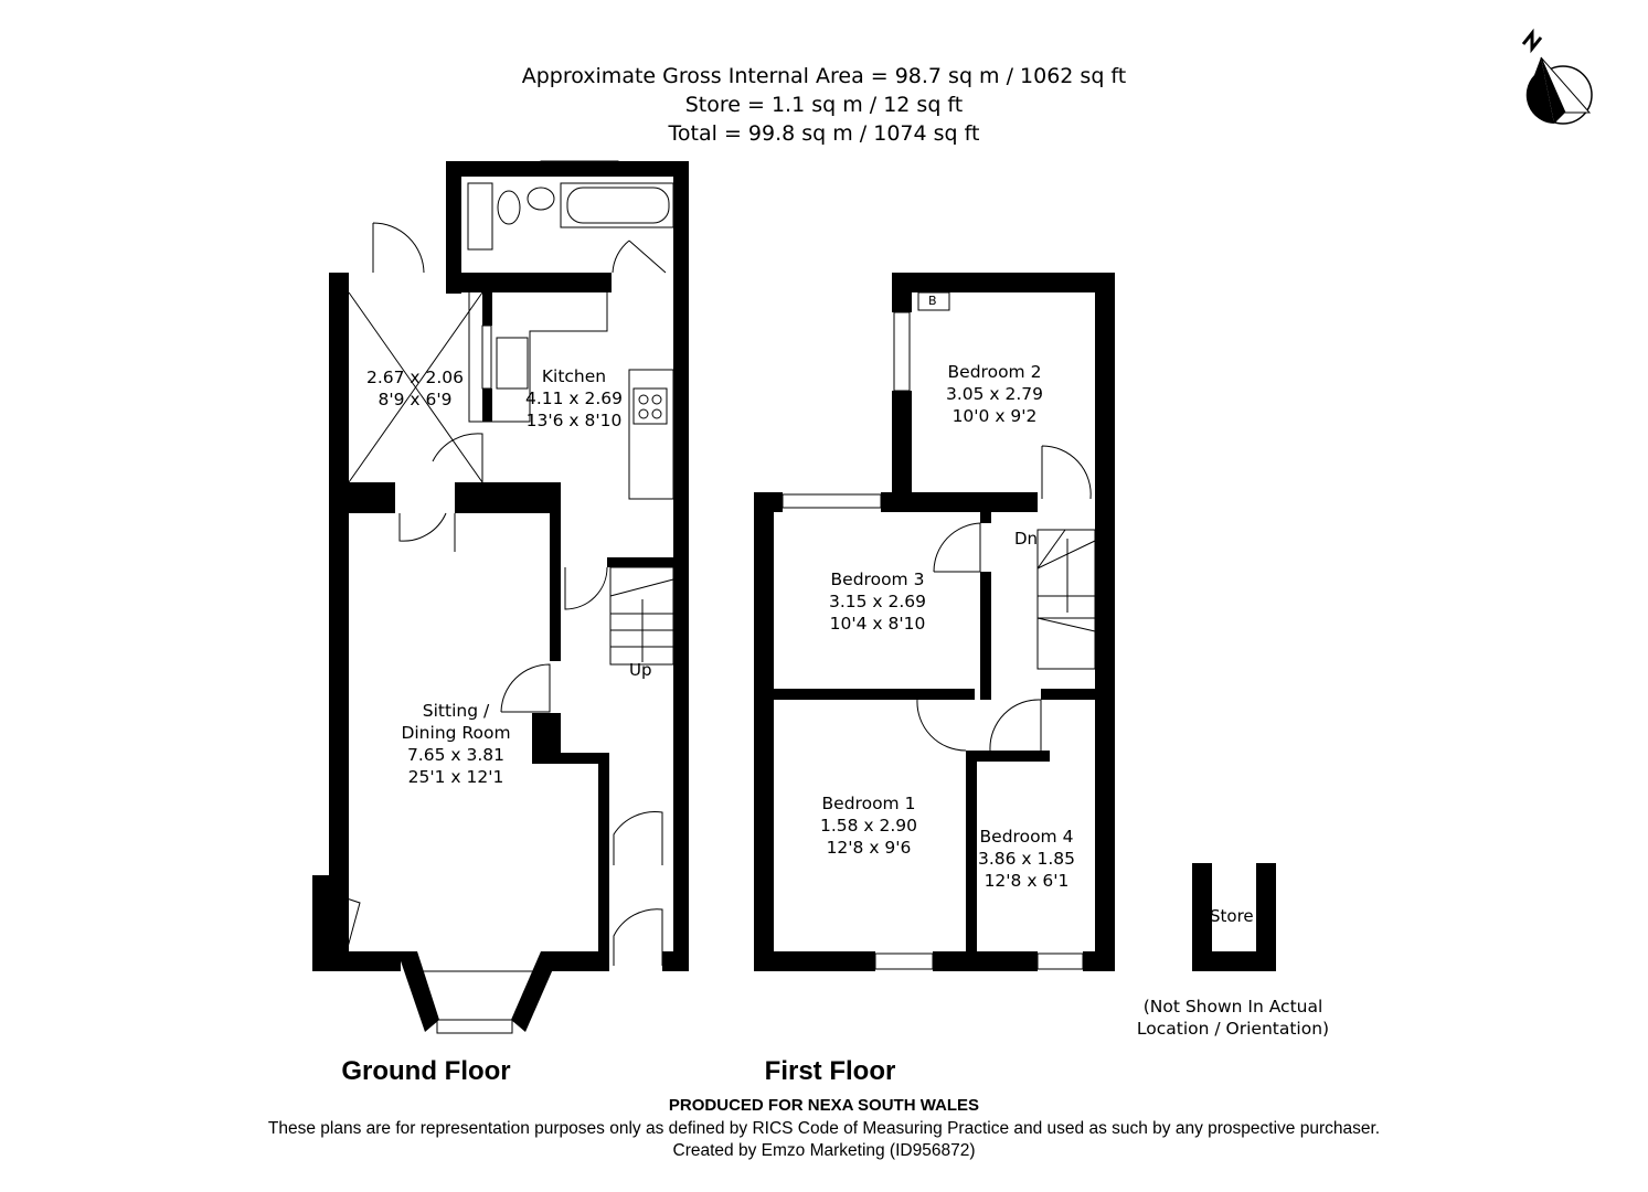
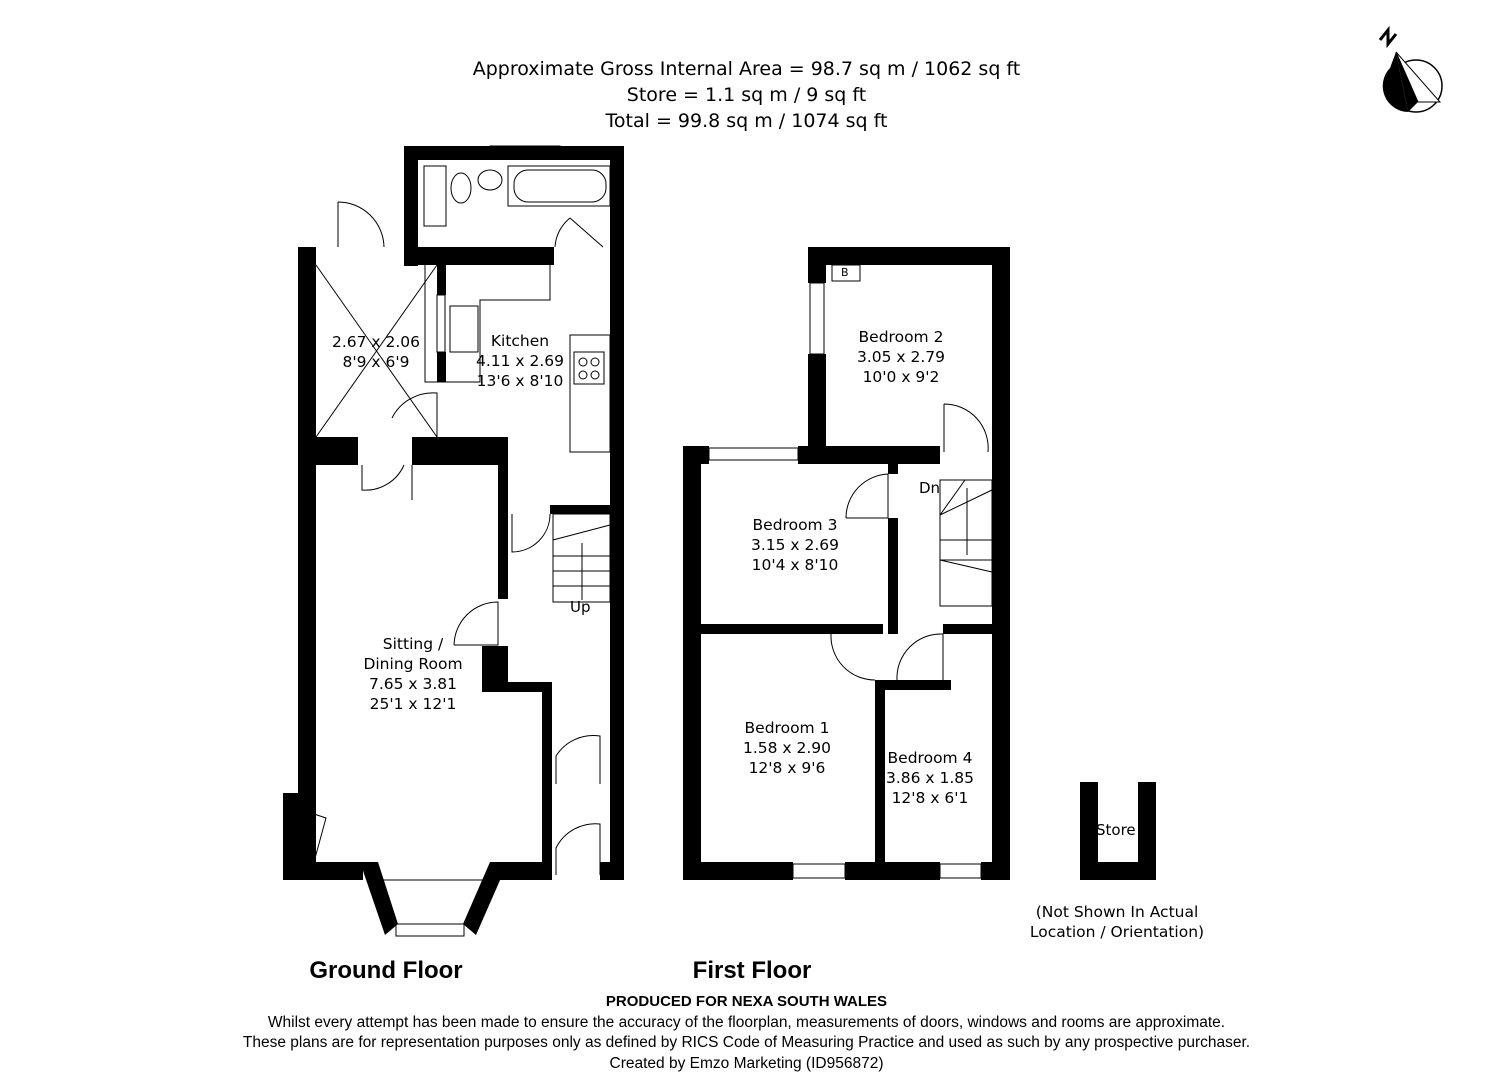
  Approximate Gross Internal Area = 98.7 sq m / 1062 sq ft
- Store = 1.1 sq m / 12 sq ft
+ Store = 1.1 sq m / 9 sq ft
  Total = 99.8 sq m / 1074 sq ft
  2.67 x 2.06
  8'9 x 6'9
  Kitchen
  4.11 x 2.69
  13'6 x 8'10
  Sitting /
  Dining Room
  7.65 x 3.81
  25'1 x 12'1
  Up
  Bedroom 2
  3.05 x 2.79
  10'0 x 9'2
  Bedroom 3
  3.15 x 2.69
  10'4 x 8'10
  Bedroom 1
  1.58 x 2.90
  12'8 x 9'6
  Bedroom 4
  3.86 x 1.85
  12'8 x 6'1
  Dn
  B
  Store
  (Not Shown In Actual
  Location / Orientation)
  Ground Floor
  First Floor
  PRODUCED FOR NEXA SOUTH WALES
+ Whilst every attempt has been made to ensure the accuracy of the floorplan, measurements of doors, windows and rooms are approximate.
  These plans are for representation purposes only as defined by RICS Code of Measuring Practice and used as such by any prospective purchaser.
  Created by Emzo Marketing (ID956872)
